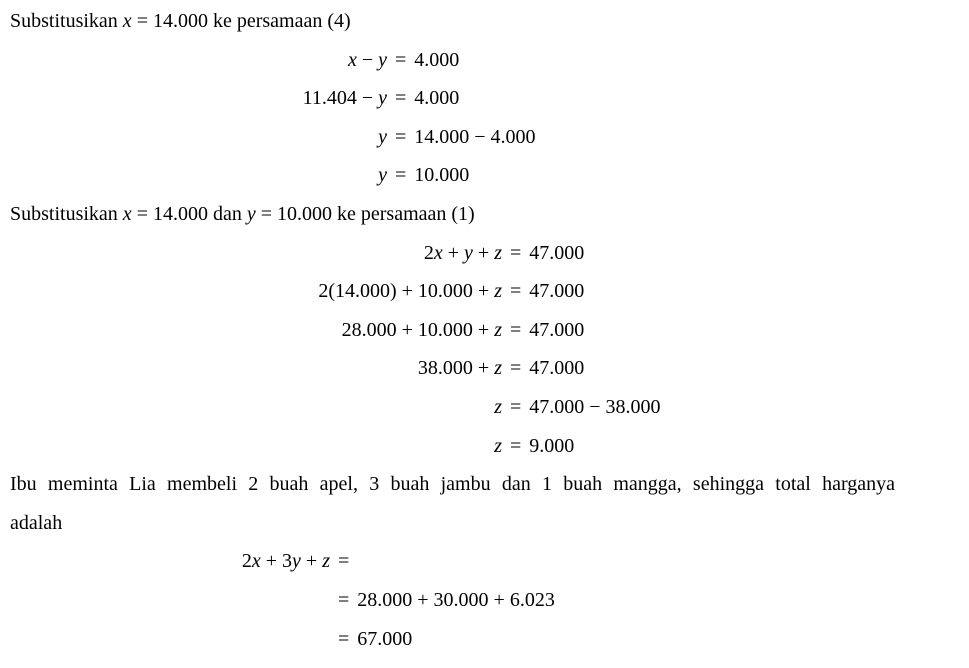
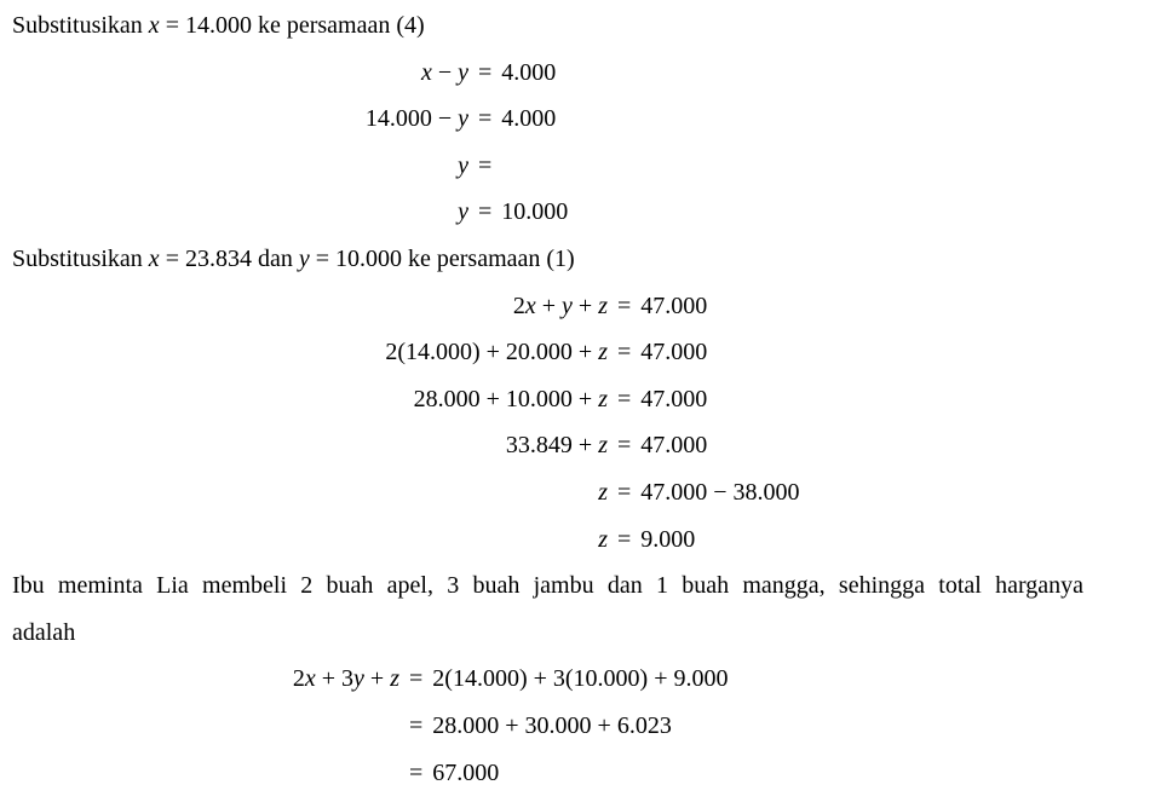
  Substitusikan x = 14.000 ke persamaan (4)
  x − y
  =
  4.000
- 11.404 − y
+ 14.000 − y
  =
  4.000
  y
  =
- 14.000 − 4.000
  y
  =
  10.000
- Substitusikan x = 14.000 dan y = 10.000 ke persamaan (1)
+ Substitusikan x = 23.834 dan y = 10.000 ke persamaan (1)
  2x + y + z
  =
  47.000
- 2(14.000) + 10.000 + z
+ 2(14.000) + 20.000 + z
  =
  47.000
  28.000 + 10.000 + z
  =
  47.000
- 38.000 + z
+ 33.849 + z
  =
  47.000
  z
  =
  47.000 − 38.000
  z
  =
  9.000
  Ibu meminta Lia membeli 2 buah apel, 3 buah jambu dan 1 buah mangga, sehingga total harganya
  adalah
  2x + 3y + z
  =
+ 2(14.000) + 3(10.000) + 9.000
  =
  28.000 + 30.000 + 6.023
  =
  67.000
